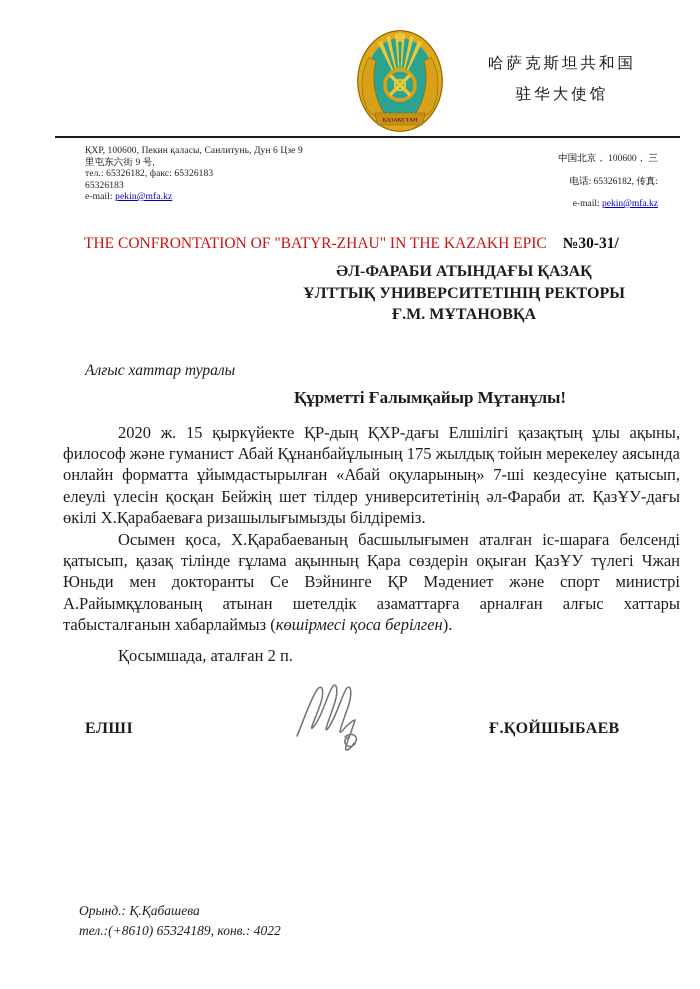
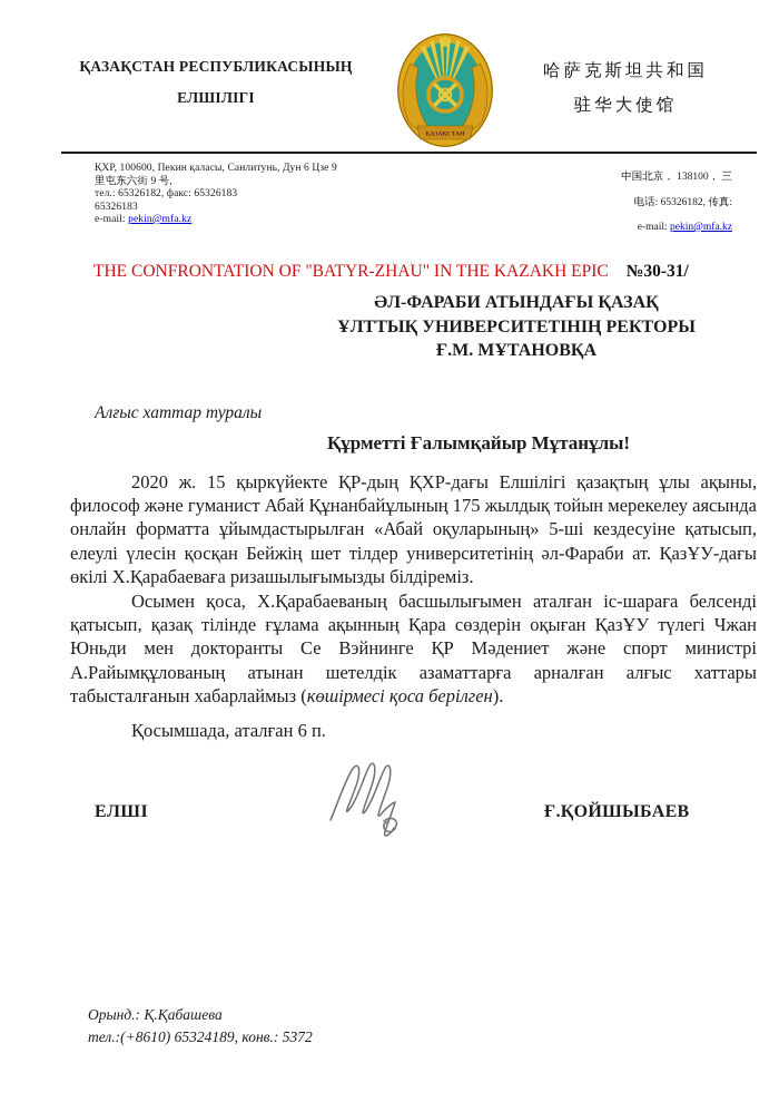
+ ҚАЗАҚСТАН РЕСПУБЛИКАСЫНЫҢ
+ ЕЛШІЛІГІ
  哈萨克斯坦共和国
  驻华大使馆
  ҚХР, 100600, Пекин қаласы, Санлитунь, Дун 6 Цзе 9
  里屯东六街 9 号,
  тел.: 65326182, факс: 65326183
  65326183
  e-mail: pekin@mfa.kz
- 中国北京， 100600， 三
+ 中国北京， 138100， 三
  电话: 65326182, 传真:
  e-mail: pekin@mfa.kz
  THE CONFRONTATION OF "BATYR-ZHAU" IN THE KAZAKH EPIC №30-31/
  ӘЛ-ФАРАБИ АТЫНДАҒЫ ҚАЗАҚ
  ҰЛТТЫҚ УНИВЕРСИТЕТІНІҢ РЕКТОРЫ
  Ғ.М. МҰТАНОВҚА
  Алғыс хаттар туралы
  Құрметті Ғалымқайыр Мұтанұлы!
- 2020 ж. 15 қыркүйекте ҚР-дың ҚХР-дағы Елшілігі қазақтың ұлы ақыны, философ және гуманист Абай Құнанбайұлының 175 жылдық тойын мерекелеу аясында онлайн форматта ұйымдастырылған «Абай оқуларының» 7-ші кездесуіне қатысып, елеулі үлесін қосқан Бейжің шет тілдер университетінің әл-Фараби ат. ҚазҰУ-дағы өкілі Х.Қарабаеваға ризашылығымызды білдіреміз.
+ 2020 ж. 15 қыркүйекте ҚР-дың ҚХР-дағы Елшілігі қазақтың ұлы ақыны, философ және гуманист Абай Құнанбайұлының 175 жылдық тойын мерекелеу аясында онлайн форматта ұйымдастырылған «Абай оқуларының» 5-ші кездесуіне қатысып, елеулі үлесін қосқан Бейжің шет тілдер университетінің әл-Фараби ат. ҚазҰУ-дағы өкілі Х.Қарабаеваға ризашылығымызды білдіреміз.
  Осымен қоса, Х.Қарабаеваның басшылығымен аталған іс-шараға белсенді қатысып, қазақ тілінде ғұлама ақынның Қара сөздерін оқыған ҚазҰУ түлегі Чжан Юньди мен докторанты Се Вэйнинге ҚР Мәдениет және спорт министрі А.Райымқұлованың атынан шетелдік азаматтарға арналған алғыс хаттары табысталғанын хабарлаймыз (көшірмесі қоса берілген).
- Қосымшада, аталған 2 п.
+ Қосымшада, аталған 6 п.
  ЕЛШІ
  Ғ.ҚОЙШЫБАЕВ
  Орынд.: Қ.Қабашева
- тел.:(+8610) 65324189, конв.: 4022
+ тел.:(+8610) 65324189, конв.: 5372
